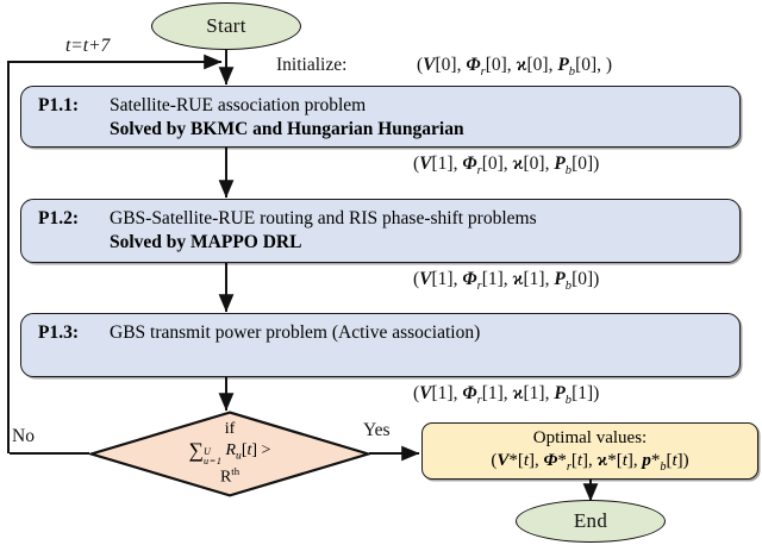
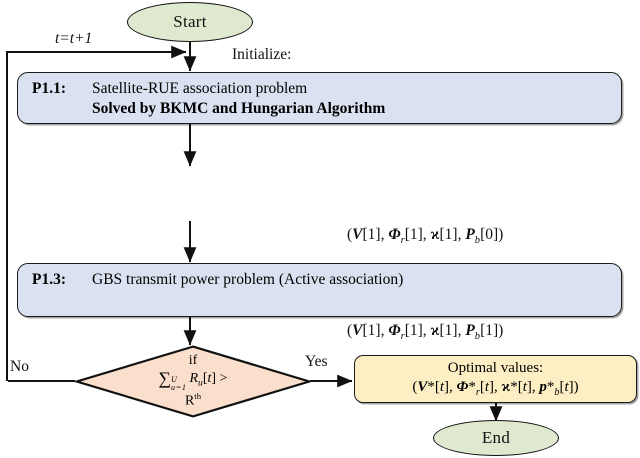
  Start
- t=t+7
+ t=t+1
  Initialize:
- (V[0], Φr[0], ϰ[0], Pb[0], )
  P1.1:
  Satellite-RUE association problem
- Solved by BKMC and Hungarian Hungarian
+ Solved by BKMC and Hungarian Algorithm
- (V[1], Φr[0], ϰ[0], Pb[0])
- P1.2:
- GBS-Satellite-RUE routing and RIS phase-shift problems
- Solved by MAPPO DRL
  (V[1], Φr[1], ϰ[1], Pb[0])
  P1.3:
  GBS transmit power problem (Active association)
  (V[1], Φr[1], ϰ[1], Pb[1])
  if
  ∑
  U
  u = 1
  Ru[t] >
  Rth
  No
  Yes
  Optimal values:
  (V*[t], Φ*r[t], ϰ*[t], p*b[t])
  End
